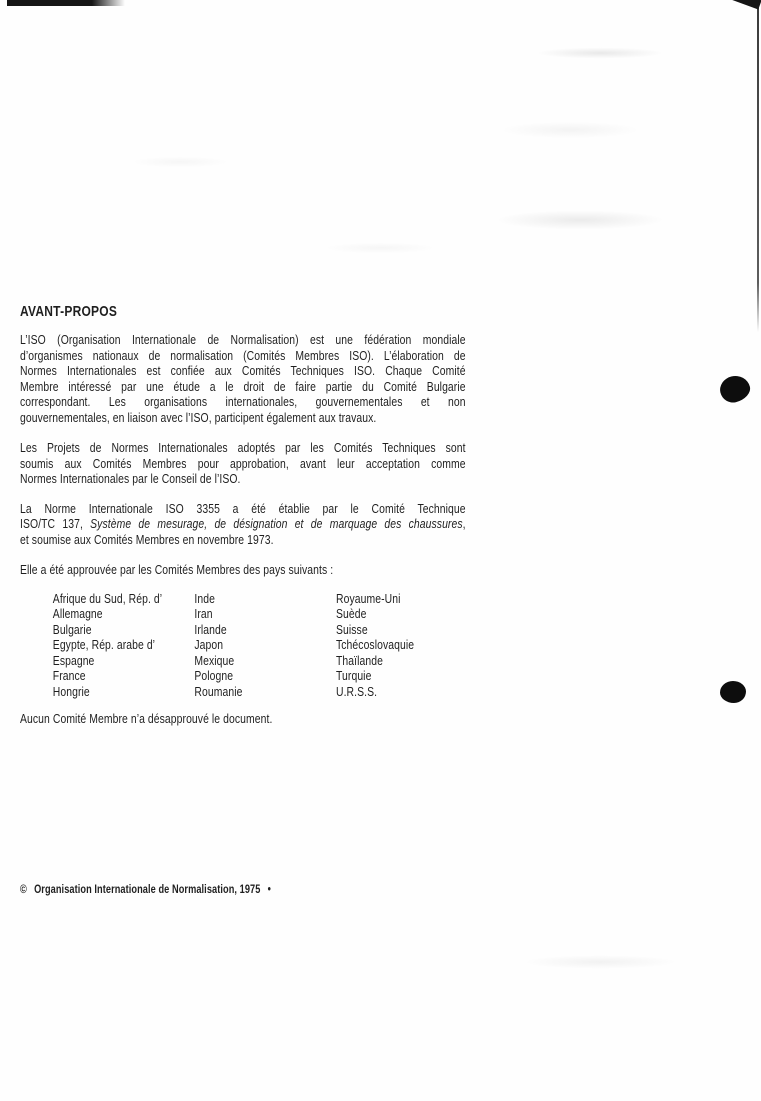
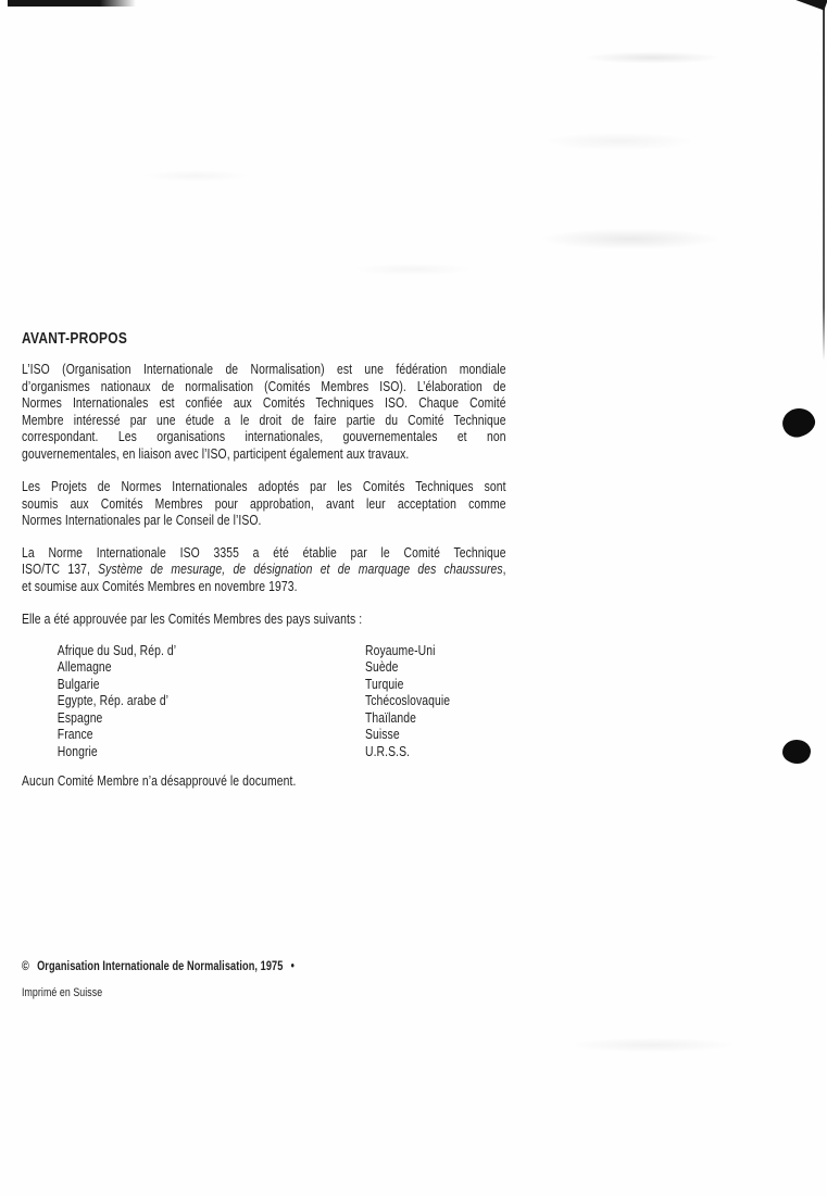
  AVANT-PROPOS
  L’ISO (Organisation Internationale de Normalisation) est une fédération mondiale
  d’organismes nationaux de normalisation (Comités Membres ISO). L’élaboration de
  Normes Internationales est confiée aux Comités Techniques ISO. Chaque Comité
- Membre intéressé par une étude a le droit de faire partie du Comité Bulgarie
+ Membre intéressé par une étude a le droit de faire partie du Comité Technique
  correspondant. Les organisations internationales, gouvernementales et non
  gouvernementales, en liaison avec l’ISO, participent également aux travaux.
  Les Projets de Normes Internationales adoptés par les Comités Techniques sont
  soumis aux Comités Membres pour approbation, avant leur acceptation comme
  Normes Internationales par le Conseil de l’ISO.
  La Norme Internationale ISO 3355 a été établie par le Comité Technique
  ISO/TC 137, Système de mesurage, de désignation et de marquage des chaussures,
  et soumise aux Comités Membres en novembre 1973.
  Elle a été approuvée par les Comités Membres des pays suivants :
  Afrique du Sud, Rép. d’
  Allemagne
  Bulgarie
  Egypte, Rép. arabe d’
  Espagne
  France
  Hongrie
- Inde
- Iran
- Irlande
- Japon
- Mexique
- Pologne
- Roumanie
  Royaume-Uni
  Suède
- Suisse
+ Turquie
  Tchécoslovaquie
  Thaïlande
- Turquie
+ Suisse
  U.R.S.S.
  Aucun Comité Membre n’a désapprouvé le document.
  © Organisation Internationale de Normalisation, 1975 •
+ Imprimé en Suisse
